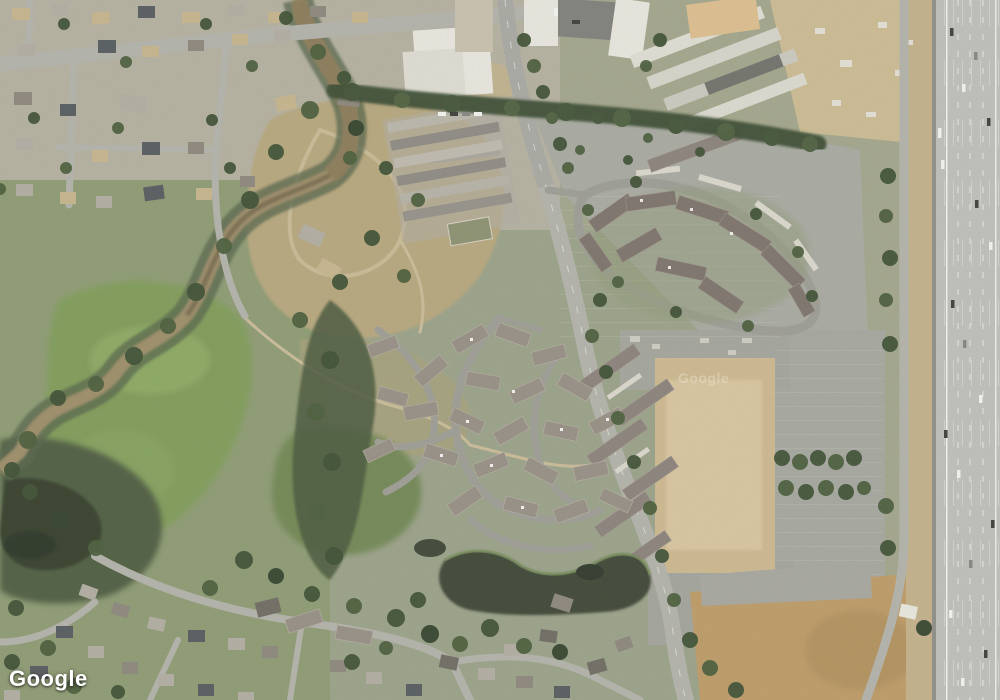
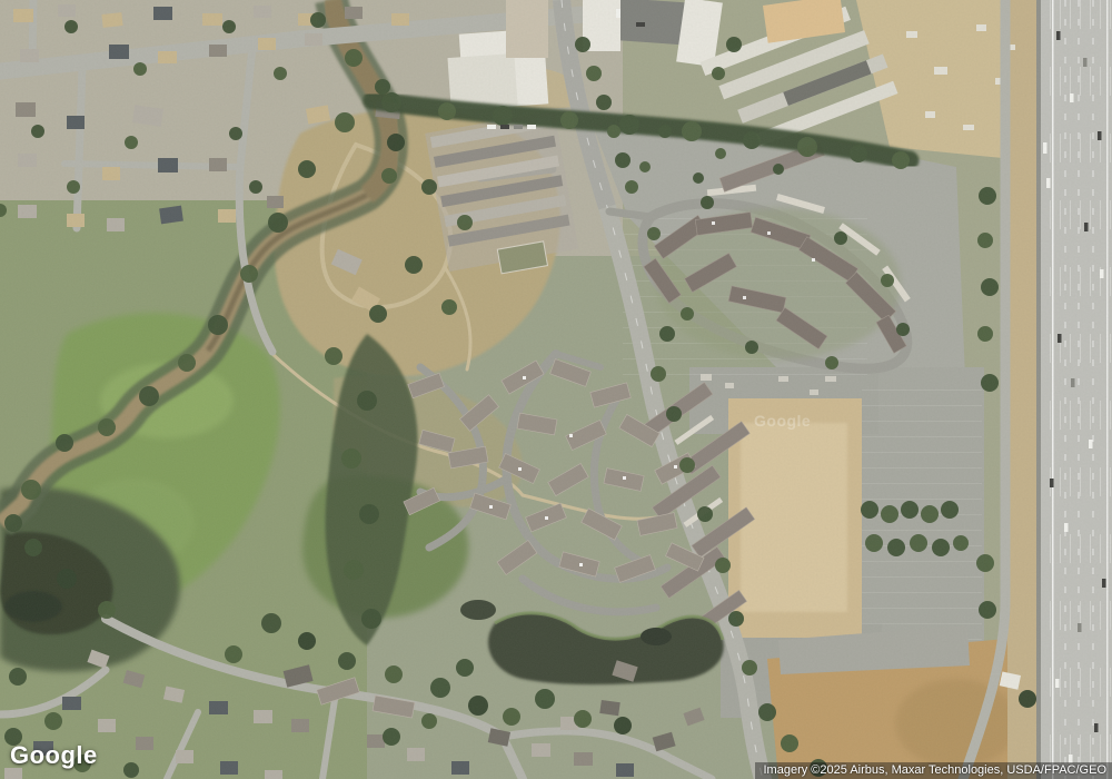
  Google
  Google
+ Imagery ©2025 Airbus, Maxar Technologies, USDA/FPAC/GEO
